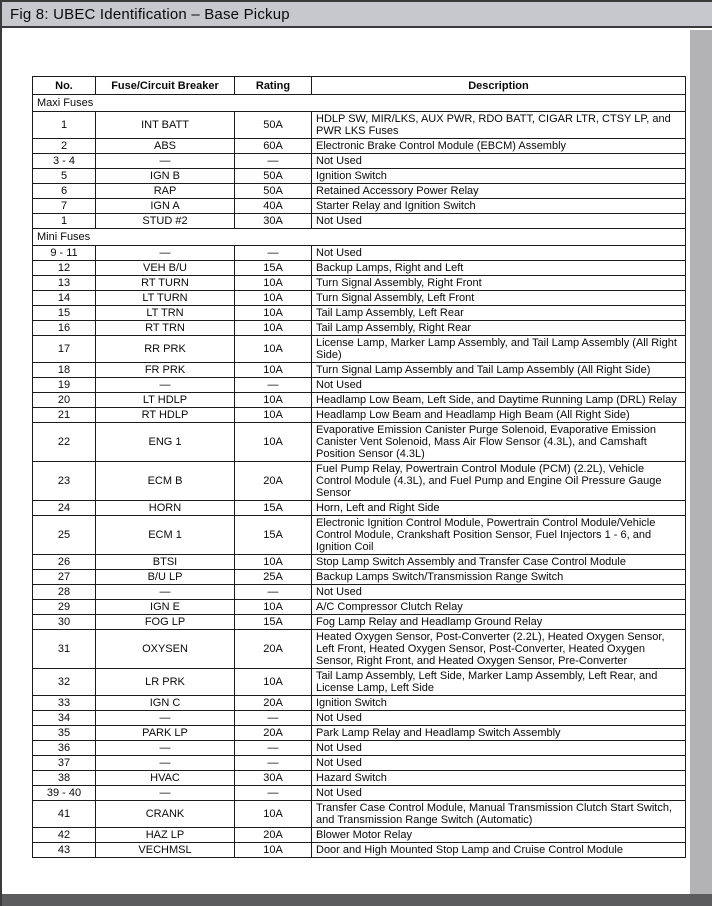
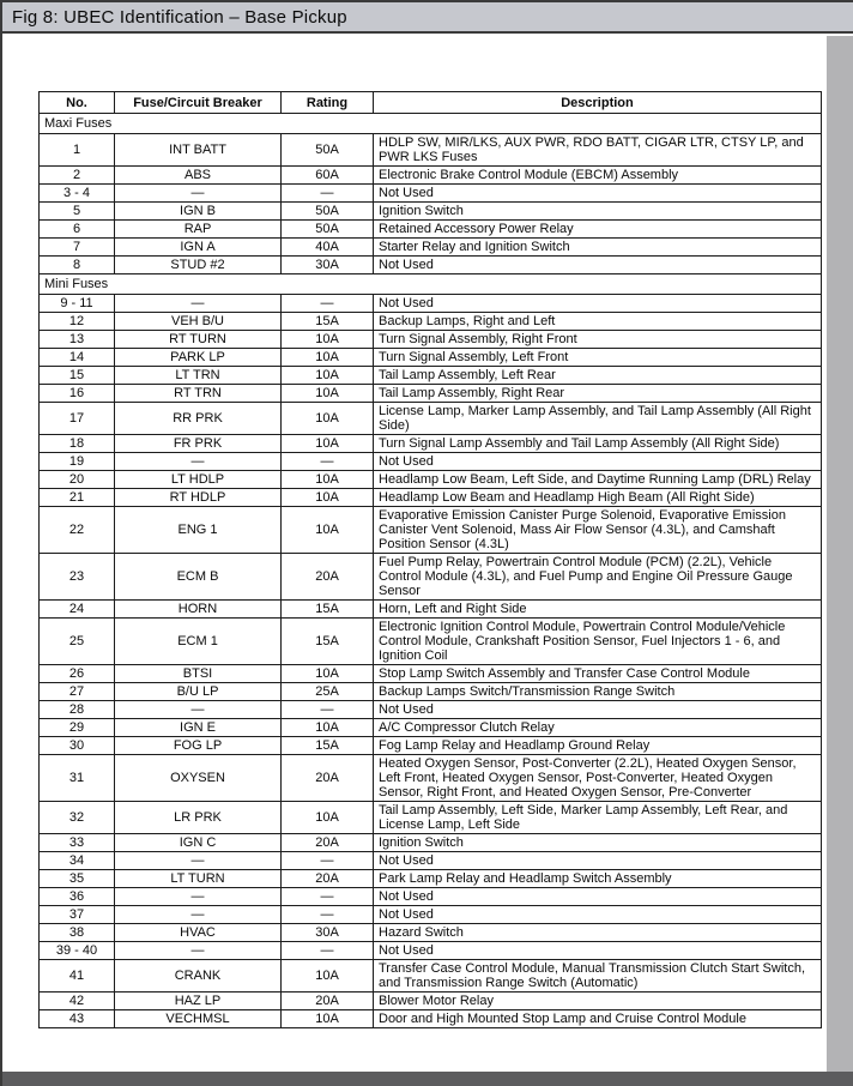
  Fig 8: UBEC Identification – Base Pickup
  No.	Fuse/Circuit Breaker	Rating	Description
  Maxi Fuses
  1	INT BATT	50A	HDLP SW, MIR/LKS, AUX PWR, RDO BATT, CIGAR LTR, CTSY LP, and PWR LKS Fuses
  2	ABS	60A	Electronic Brake Control Module (EBCM) Assembly
  3 - 4	—	—	Not Used
  5	IGN B	50A	Ignition Switch
  6	RAP	50A	Retained Accessory Power Relay
  7	IGN A	40A	Starter Relay and Ignition Switch
- 1	STUD #2	30A	Not Used
+ 8	STUD #2	30A	Not Used
  Mini Fuses
  9 - 11	—	—	Not Used
  12	VEH B/U	15A	Backup Lamps, Right and Left
  13	RT TURN	10A	Turn Signal Assembly, Right Front
- 14	LT TURN	10A	Turn Signal Assembly, Left Front
+ 14	PARK LP	10A	Turn Signal Assembly, Left Front
  15	LT TRN	10A	Tail Lamp Assembly, Left Rear
  16	RT TRN	10A	Tail Lamp Assembly, Right Rear
  17	RR PRK	10A	License Lamp, Marker Lamp Assembly, and Tail Lamp Assembly (All Right Side)
  18	FR PRK	10A	Turn Signal Lamp Assembly and Tail Lamp Assembly (All Right Side)
  19	—	—	Not Used
  20	LT HDLP	10A	Headlamp Low Beam, Left Side, and Daytime Running Lamp (DRL) Relay
  21	RT HDLP	10A	Headlamp Low Beam and Headlamp High Beam (All Right Side)
  22	ENG 1	10A	Evaporative Emission Canister Purge Solenoid, Evaporative Emission Canister Vent Solenoid, Mass Air Flow Sensor (4.3L), and Camshaft Position Sensor (4.3L)
  23	ECM B	20A	Fuel Pump Relay, Powertrain Control Module (PCM) (2.2L), Vehicle Control Module (4.3L), and Fuel Pump and Engine Oil Pressure Gauge Sensor
  24	HORN	15A	Horn, Left and Right Side
  25	ECM 1	15A	Electronic Ignition Control Module, Powertrain Control Module/Vehicle Control Module, Crankshaft Position Sensor, Fuel Injectors 1 - 6, and Ignition Coil
  26	BTSI	10A	Stop Lamp Switch Assembly and Transfer Case Control Module
  27	B/U LP	25A	Backup Lamps Switch/Transmission Range Switch
  28	—	—	Not Used
  29	IGN E	10A	A/C Compressor Clutch Relay
  30	FOG LP	15A	Fog Lamp Relay and Headlamp Ground Relay
  31	OXYSEN	20A	Heated Oxygen Sensor, Post-Converter (2.2L), Heated Oxygen Sensor, Left Front, Heated Oxygen Sensor, Post-Converter, Heated Oxygen Sensor, Right Front, and Heated Oxygen Sensor, Pre-Converter
  32	LR PRK	10A	Tail Lamp Assembly, Left Side, Marker Lamp Assembly, Left Rear, and License Lamp, Left Side
  33	IGN C	20A	Ignition Switch
  34	—	—	Not Used
- 35	PARK LP	20A	Park Lamp Relay and Headlamp Switch Assembly
+ 35	LT TURN	20A	Park Lamp Relay and Headlamp Switch Assembly
  36	—	—	Not Used
  37	—	—	Not Used
  38	HVAC	30A	Hazard Switch
  39 - 40	—	—	Not Used
  41	CRANK	10A	Transfer Case Control Module, Manual Transmission Clutch Start Switch, and Transmission Range Switch (Automatic)
  42	HAZ LP	20A	Blower Motor Relay
  43	VECHMSL	10A	Door and High Mounted Stop Lamp and Cruise Control Module
